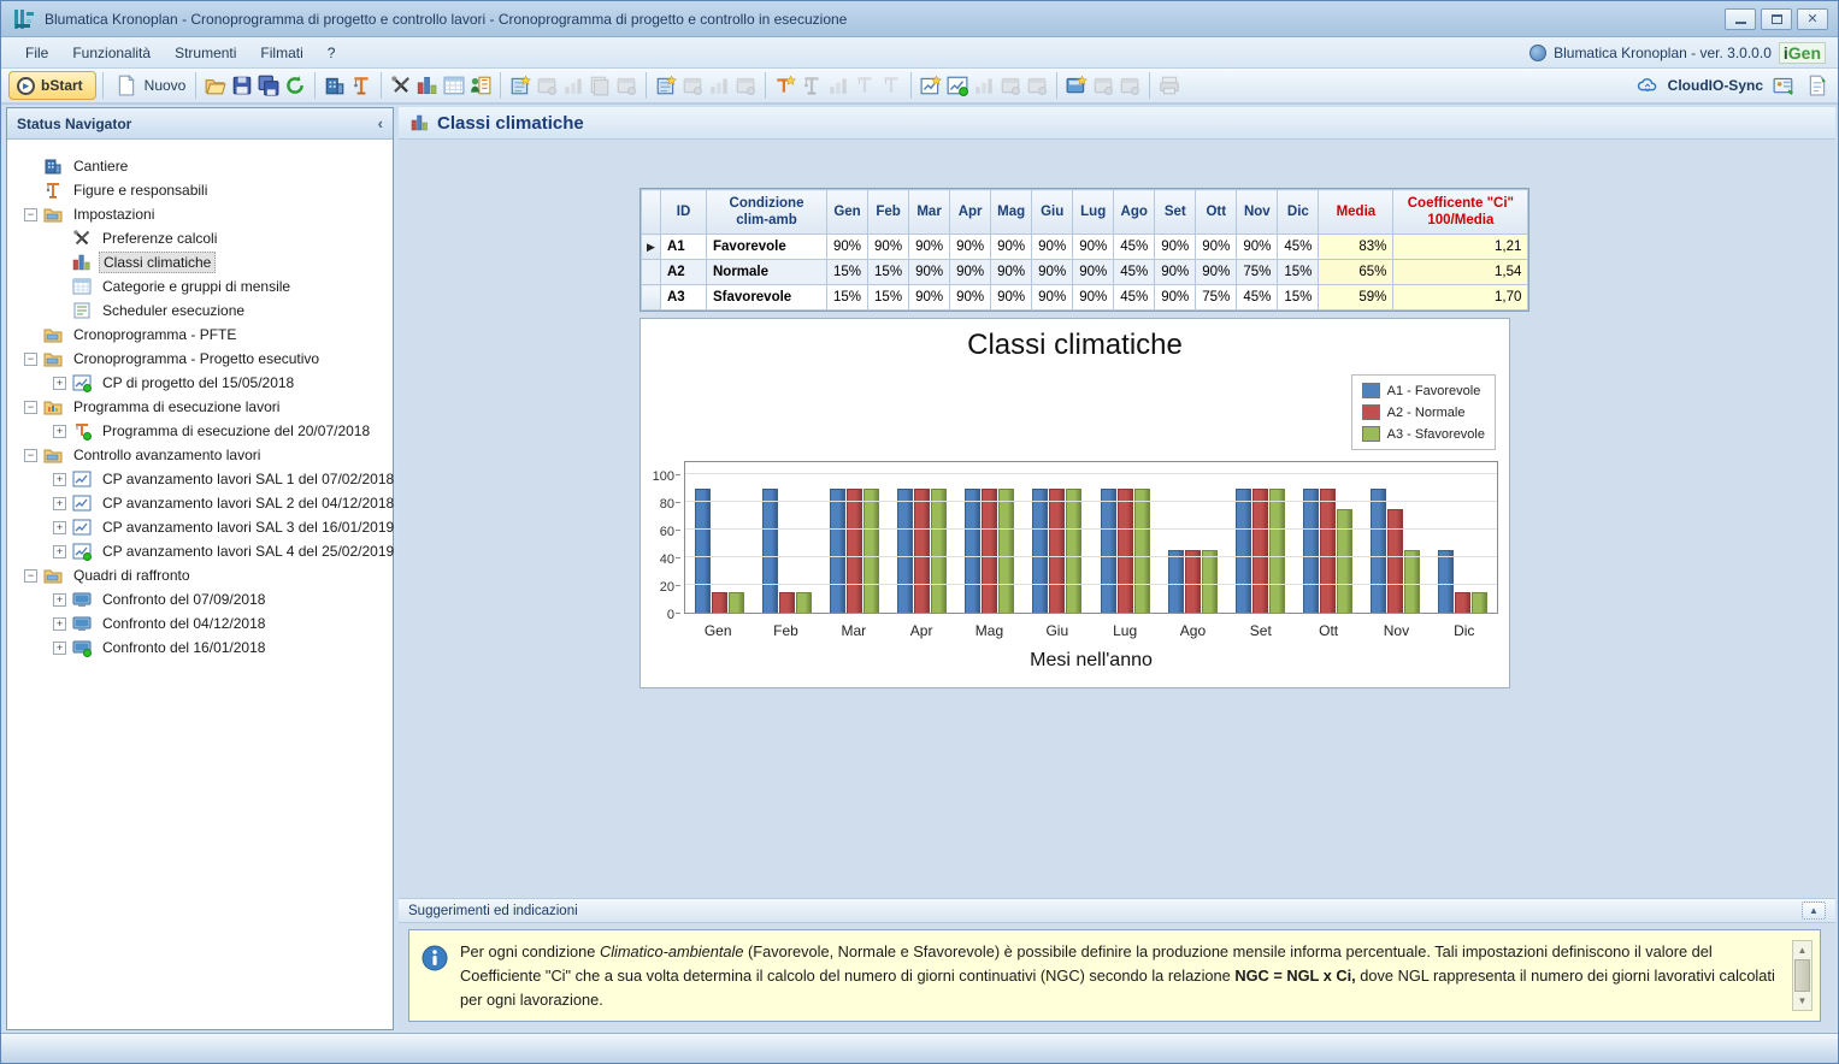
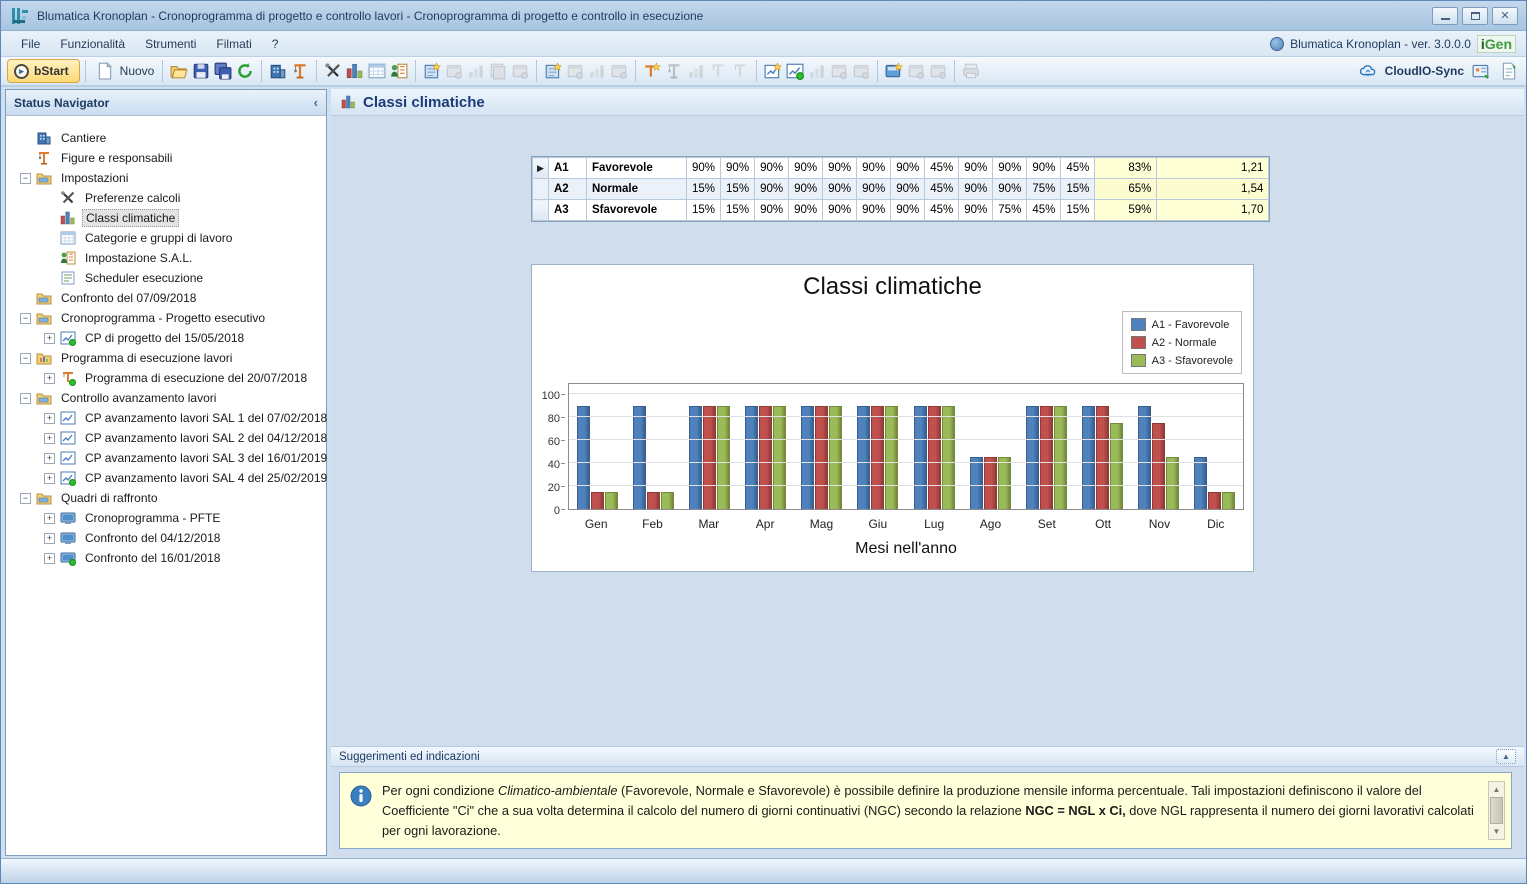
  Blumatica Kronoplan - Cronoprogramma di progetto e controllo lavori - Cronoprogramma di progetto e controllo in esecuzione
  ✕
  File
  Funzionalità
  Strumenti
  Filmati
  ?
  Blumatica Kronoplan - ver. 3.0.0.0
  iGen
  ▸
  bStart
  Nuovo
  CloudIO-Sync
  Status Navigator
  ‹
  Cantiere
  Figure e responsabili
  −
  Impostazioni
  Preferenze calcoli
  Classi climatiche
- Categorie e gruppi di mensile
+ Categorie e gruppi di lavoro
+ Impostazione S.A.L.
  Scheduler esecuzione
- Cronoprogramma - PFTE
+ Confronto del 07/09/2018
  −
  Cronoprogramma - Progetto esecutivo
  +
  CP di progetto del 15/05/2018
  −
  Programma di esecuzione lavori
  +
  Programma di esecuzione del 20/07/2018
  −
  Controllo avanzamento lavori
  +
  CP avanzamento lavori SAL 1 del 07/02/2018
  +
  CP avanzamento lavori SAL 2 del 04/12/2018
  +
  CP avanzamento lavori SAL 3 del 16/01/2019
  +
  CP avanzamento lavori SAL 4 del 25/02/2019
  −
  Quadri di raffronto
  +
- Confronto del 07/09/2018
+ Cronoprogramma - PFTE
  +
  Confronto del 04/12/2018
  +
  Confronto del 16/01/2018
  Classi climatiche
- 	ID	Condizioneclim-amb	Gen	Feb	Mar	Apr	Mag	Giu	Lug	Ago	Set	Ott	Nov	Dic	Media	Coefficente "Ci"100/Media
  ▶	A1	Favorevole	90%	90%	90%	90%	90%	90%	90%	45%	90%	90%	90%	45%	83%	1,21
  	A2	Normale	15%	15%	90%	90%	90%	90%	90%	45%	90%	90%	75%	15%	65%	1,54
  	A3	Sfavorevole	15%	15%	90%	90%	90%	90%	90%	45%	90%	75%	45%	15%	59%	1,70
  Classi climatiche
  0
  20
  40
  60
  80
  100
  Gen
  Feb
  Mar
  Apr
  Mag
  Giu
  Lug
  Ago
  Set
  Ott
  Nov
  Dic
  Mesi nell'anno
  A1 - Favorevole
  A2 - Normale
  A3 - Sfavorevole
  Suggerimenti ed indicazioni
  ▲
  Per ogni condizione Climatico-ambientale (Favorevole, Normale e Sfavorevole) è possibile definire la produzione mensile informa percentuale. Tali impostazioni definiscono il valore del Coefficiente "Ci" che a sua volta determina il calcolo del numero di giorni continuativi (NGC) secondo la relazione NGC = NGL x Ci, dove NGL rappresenta il numero dei giorni lavorativi calcolati per ogni lavorazione.
  ▲
  ▼
